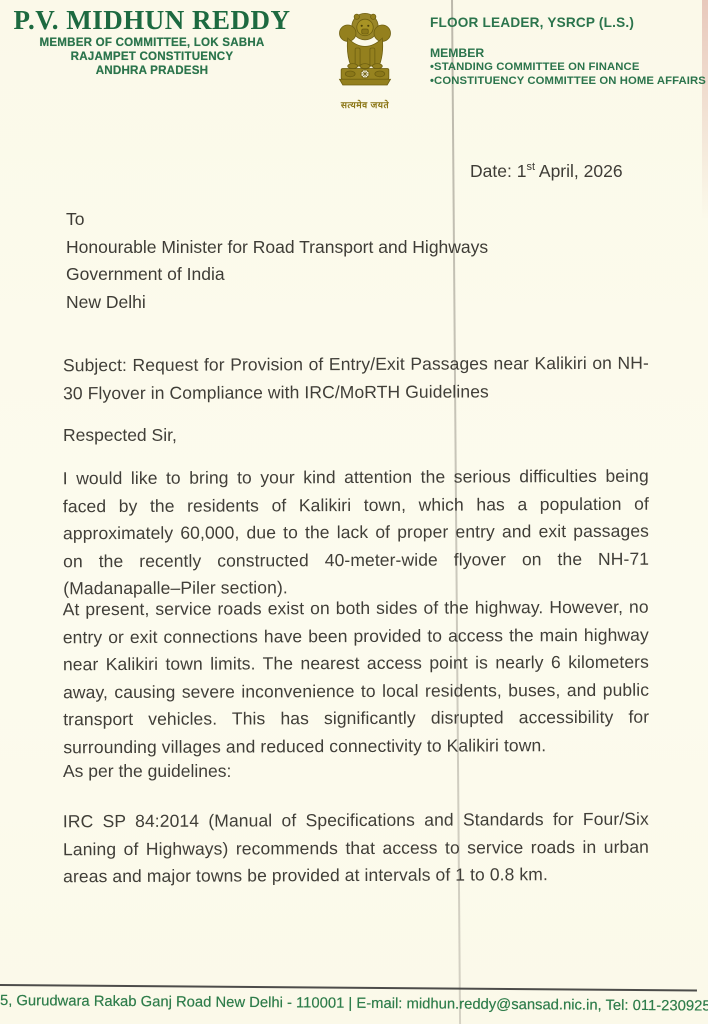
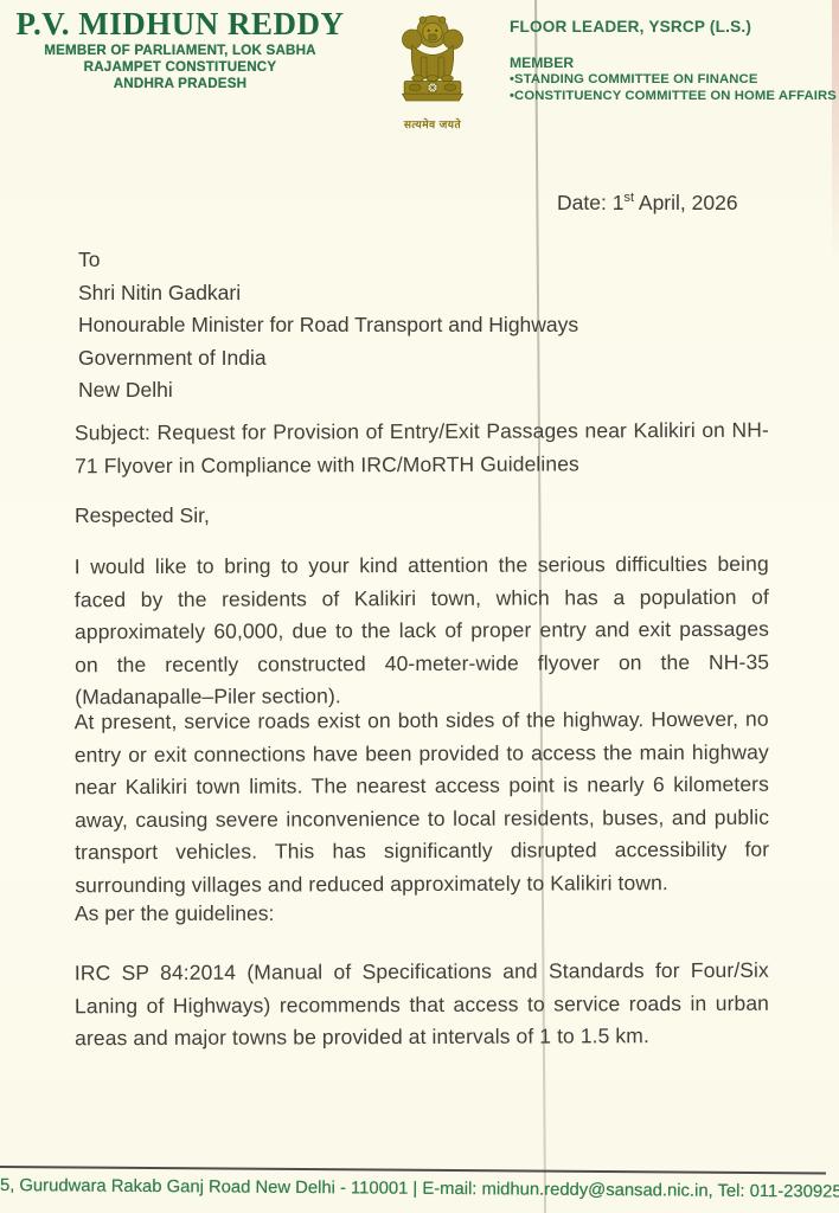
  P.V. MIDHUN REDDY
- MEMBER OF COMMITTEE, LOK SABHA
+ MEMBER OF PARLIAMENT, LOK SABHA
  RAJAMPET CONSTITUENCY
  ANDHRA PRADESH
  सत्यमेव जयते
  FLOOR LEADER, YSRCP (L.S.)
  MEMBER
  •STANDING COMMITTEE ON FINANCE
  •CONSTITUENCY COMMITTEE ON HOME AFFAIRS
  Date: 1st April, 2026
  To
+ Shri Nitin Gadkari
  Honourable Minister for Road Transport and Highways
  Government of India
  New Delhi
- Subject: Request for Provision of Entry/Exit Passages near Kalikiri on NH-30 Flyover in Compliance with IRC/MoRTH Guidelines
+ Subject: Request for Provision of Entry/Exit Passages near Kalikiri on NH-71 Flyover in Compliance with IRC/MoRTH Guidelines
  Respected Sir,
- I would like to bring to your kind attention the serious difficulties being faced by the residents of Kalikiri town, which has a population of approximately 60,000, due to the lack of proper entry and exit passages on the recently constructed 40-meter-wide flyover on the NH-71 (Madanapalle–Piler section).
+ I would like to bring to your kind attention the serious difficulties being faced by the residents of Kalikiri town, which has a population of approximately 60,000, due to the lack of proper entry and exit passages on the recently constructed 40-meter-wide flyover on the NH-35 (Madanapalle–Piler section).
- At present, service roads exist on both sides of the highway. However, no entry or exit connections have been provided to access the main highway near Kalikiri town limits. The nearest access point is nearly 6 kilometers away, causing severe inconvenience to local residents, buses, and public transport vehicles. This has significantly disrupted accessibility for surrounding villages and reduced connectivity to Kalikiri town.
+ At present, service roads exist on both sides of the highway. However, no entry or exit connections have been provided to access the main highway near Kalikiri town limits. The nearest access point is nearly 6 kilometers away, causing severe inconvenience to local residents, buses, and public transport vehicles. This has significantly disrupted accessibility for surrounding villages and reduced approximately to Kalikiri town.
  As per the guidelines:
- IRC SP 84:2014 (Manual of Specifications and Standards for Four/Six Laning of Highways) recommends that access to service roads in urban areas and major towns be provided at intervals of 1 to 0.8 km.
+ IRC SP 84:2014 (Manual of Specifications and Standards for Four/Six Laning of Highways) recommends that access to service roads in urban areas and major towns be provided at intervals of 1 to 1.5 km.
  5, Gurudwara Rakab Ganj Road New Delhi - 110001 | E-mail: midhun.reddy@sansad.nic.in, Tel: 011-230925
